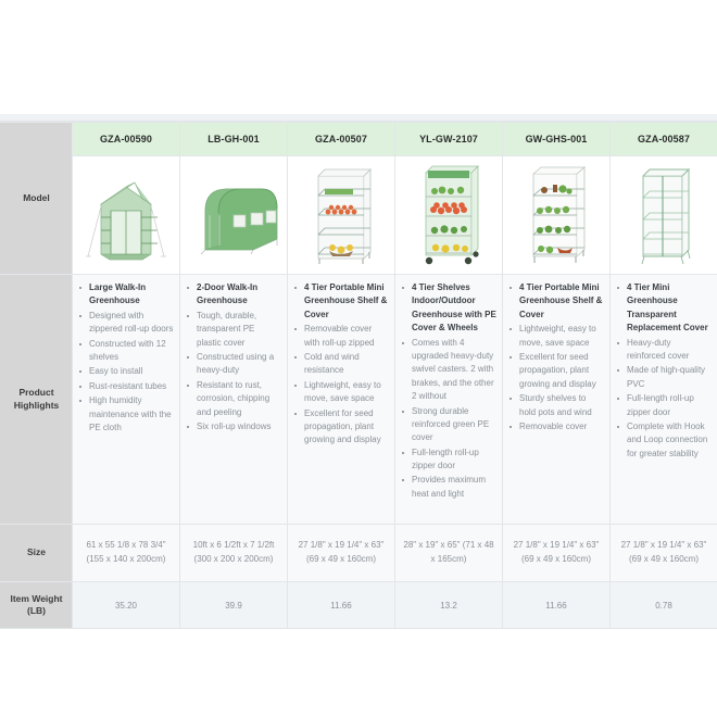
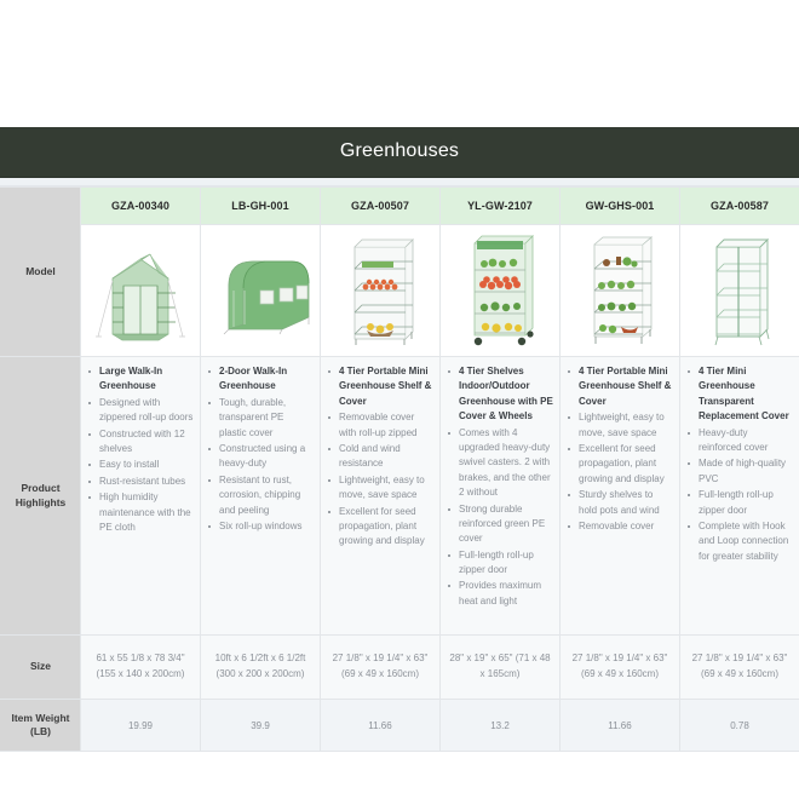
+ Greenhouses
- Model	GZA-00590	LB-GH-001	GZA-00507	YL-GW-2107	GW-GHS-001	GZA-00587
+ Model	GZA-00340	LB-GH-001	GZA-00507	YL-GW-2107	GW-GHS-001	GZA-00587
  Product Highlights	Large Walk-In Greenhouse Designed with zippered roll-up doors Constructed with 12 shelves Easy to install Rust-resistant tubes High humidity maintenance with the PE cloth	2-Door Walk-In Greenhouse Tough, durable, transparent PE plastic cover Constructed using a heavy-duty Resistant to rust, corrosion, chipping and peeling Six roll-up windows	4 Tier Portable Mini Greenhouse Shelf & Cover Removable cover with roll-up zipped Cold and wind resistance Lightweight, easy to move, save space Excellent for seed propagation, plant growing and display	4 Tier Shelves Indoor/Outdoor Greenhouse with PE Cover & Wheels Comes with 4 upgraded heavy-duty swivel casters. 2 with brakes, and the other 2 without Strong durable reinforced green PE cover Full-length roll-up zipper door Provides maximum heat and light	4 Tier Portable Mini Greenhouse Shelf & Cover Lightweight, easy to move, save space Excellent for seed propagation, plant growing and display Sturdy shelves to hold pots and wind Removable cover	4 Tier Mini Greenhouse Transparent Replacement Cover Heavy-duty reinforced cover Made of high-quality PVC Full-length roll-up zipper door Complete with Hook and Loop connection for greater stability
- Size	61 x 55 1/8 x 78 3/4" (155 x 140 x 200cm)	10ft x 6 1/2ft x 7 1/2ft (300 x 200 x 200cm)	27 1/8" x 19 1/4" x 63" (69 x 49 x 160cm)	28" x 19" x 65" (71 x 48 x 165cm)	27 1/8" x 19 1/4" x 63" (69 x 49 x 160cm)	27 1/8" x 19 1/4" x 63" (69 x 49 x 160cm)
+ Size	61 x 55 1/8 x 78 3/4" (155 x 140 x 200cm)	10ft x 6 1/2ft x 6 1/2ft (300 x 200 x 200cm)	27 1/8" x 19 1/4" x 63" (69 x 49 x 160cm)	28" x 19" x 65" (71 x 48 x 165cm)	27 1/8" x 19 1/4" x 63" (69 x 49 x 160cm)	27 1/8" x 19 1/4" x 63" (69 x 49 x 160cm)
- Item Weight (LB)	35.20	39.9	11.66	13.2	11.66	0.78
+ Item Weight (LB)	19.99	39.9	11.66	13.2	11.66	0.78
